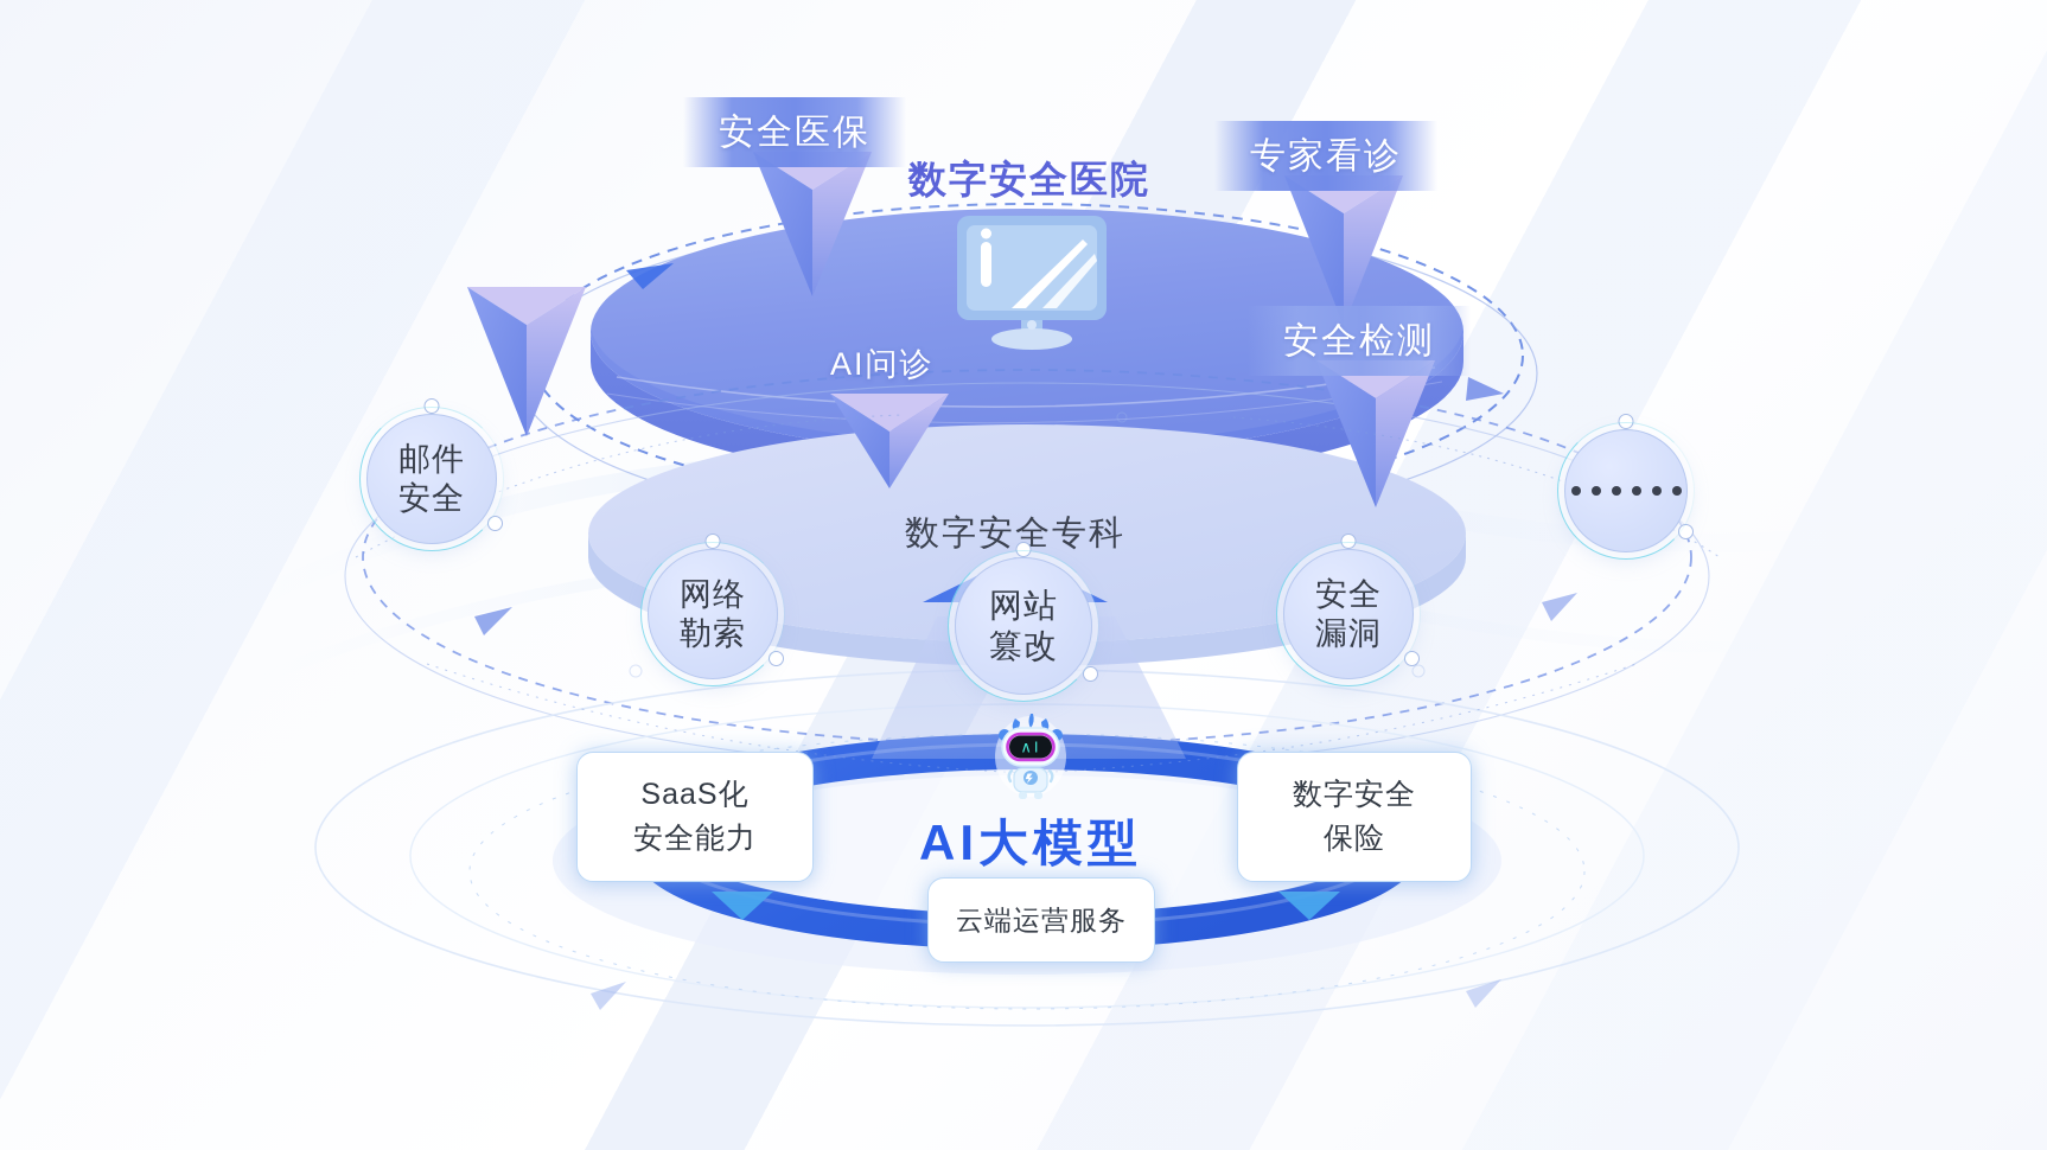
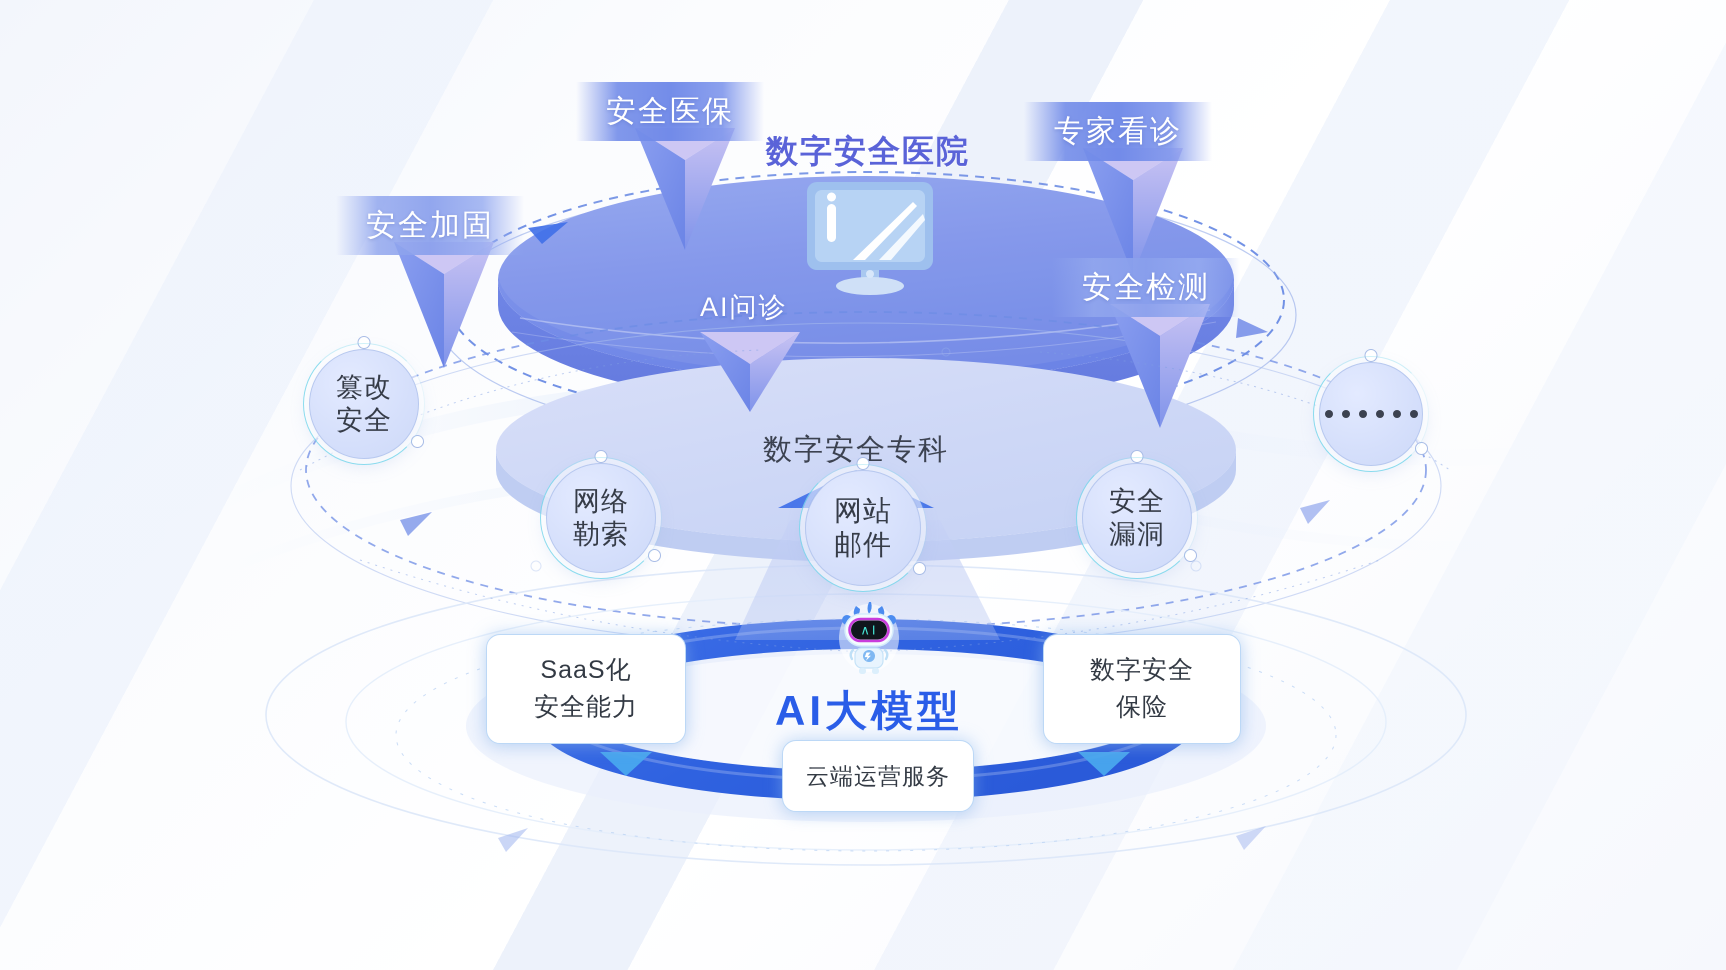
  ∧I
  安全医保
  专家看诊
+ 安全加固
  安全检测
  数字安全医院
  AI问诊
  数字安全专科
  AI大模型
- 邮件
+ 篡改
  安全
  网络
  勒索
  网站
- 篡改
+ 邮件
  安全
  漏洞
  SaaS化
  安全能力
  数字安全
  保险
  云端运营服务
